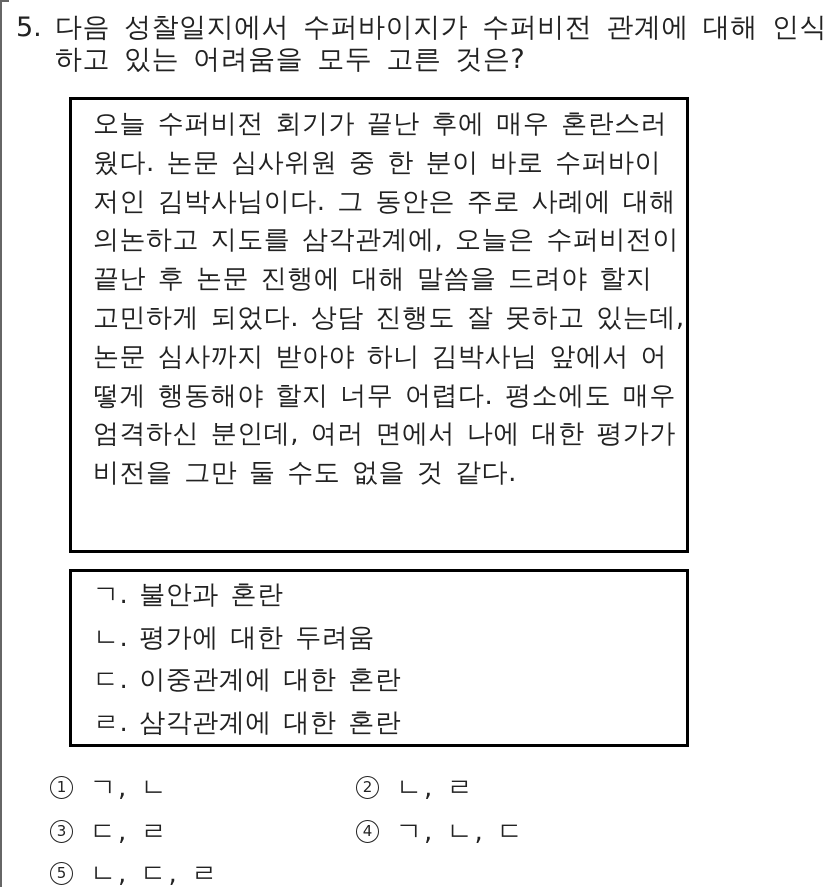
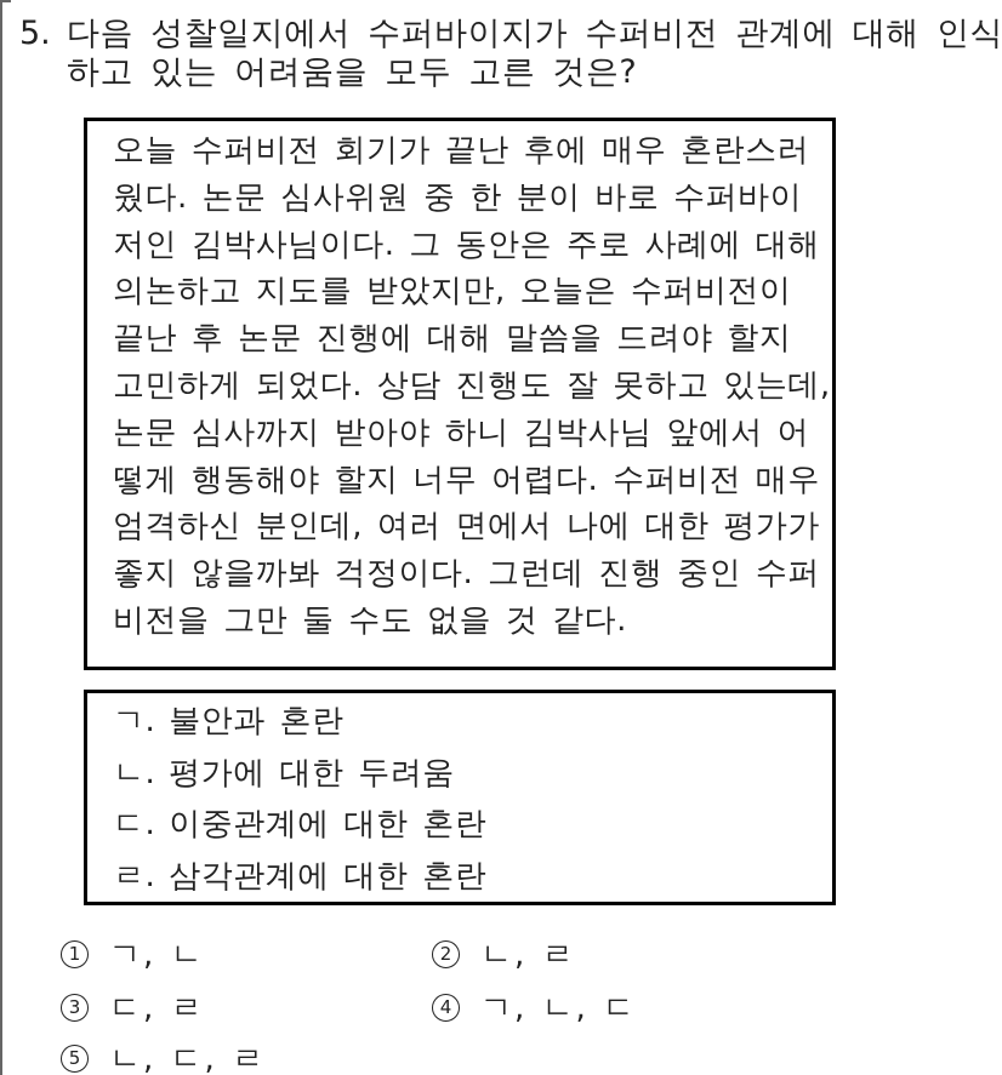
  5.
  다음 성찰일지에서 수퍼바이지가 수퍼비전 관계에 대해 인식
  하고 있는 어려움을 모두 고른 것은?
  오늘 수퍼비전 회기가 끝난 후에 매우 혼란스러
  웠다. 논문 심사위원 중 한 분이 바로 수퍼바이
  저인 김박사님이다. 그 동안은 주로 사례에 대해
- 의논하고 지도를 삼각관계에, 오늘은 수퍼비전이
+ 의논하고 지도를 받았지만, 오늘은 수퍼비전이
  끝난 후 논문 진행에 대해 말씀을 드려야 할지
  고민하게 되었다. 상담 진행도 잘 못하고 있는데,
  논문 심사까지 받아야 하니 김박사님 앞에서 어
- 떻게 행동해야 할지 너무 어렵다. 평소에도 매우
+ 떻게 행동해야 할지 너무 어렵다. 수퍼비전 매우
  엄격하신 분인데, 여러 면에서 나에 대한 평가가
+ 좋지 않을까봐 걱정이다. 그런데 진행 중인 수퍼
  비전을 그만 둘 수도 없을 것 같다.
  ㄱ. 불안과 혼란
  ㄴ. 평가에 대한 두려움
  ㄷ. 이중관계에 대한 혼란
  ㄹ. 삼각관계에 대한 혼란
  1
  ㄱ, ㄴ
  2
  ㄴ, ㄹ
  3
  ㄷ, ㄹ
  4
  ㄱ, ㄴ, ㄷ
  5
  ㄴ, ㄷ, ㄹ
